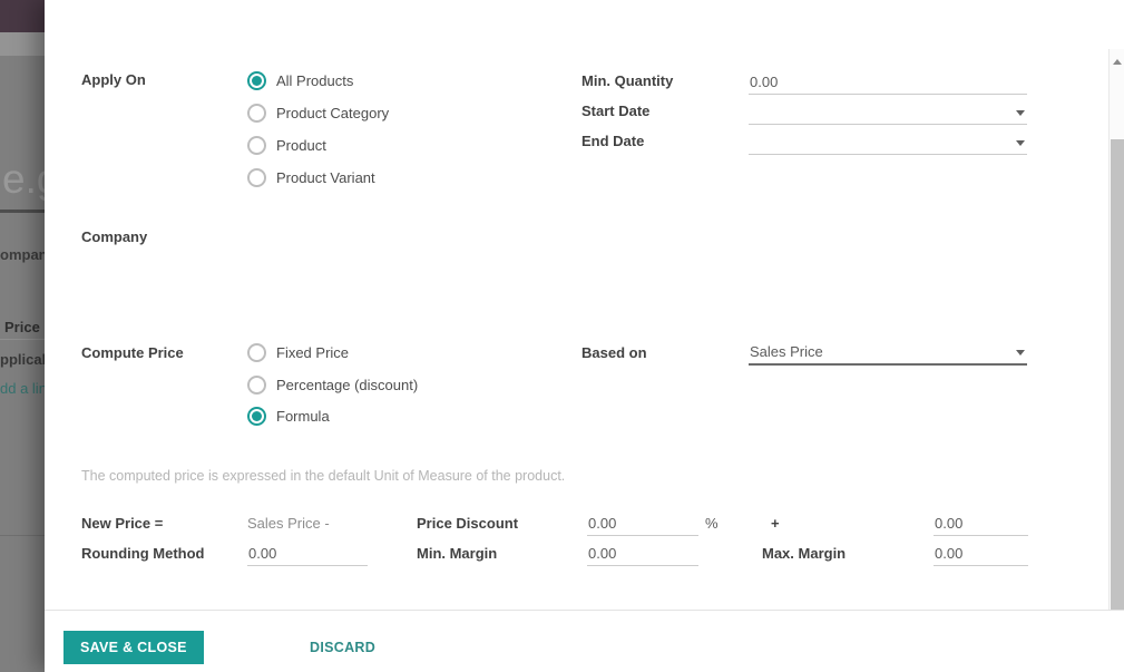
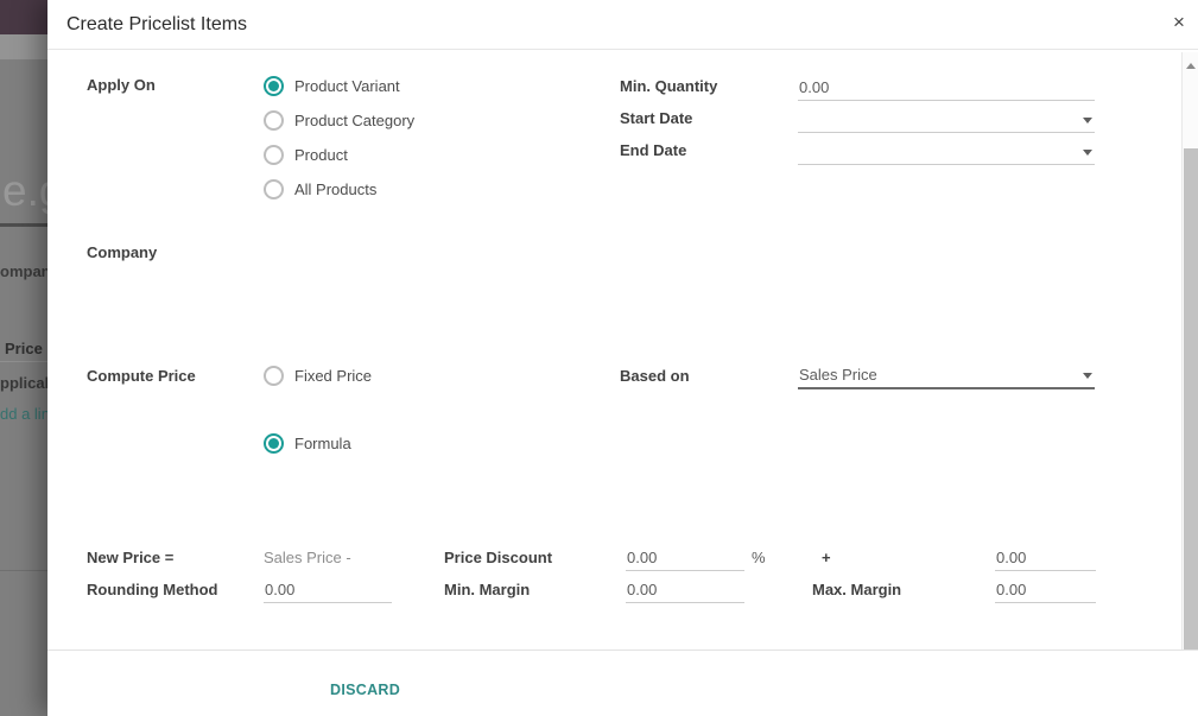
  ompan
  Price
  pplica
  dd a lin
+ Create Pricelist Items
+ ×
  Apply On
- All Products
+ Product Variant
  Product Category
  Product
- Product Variant
+ All Products
  Min. Quantity
  0.00
  Start Date
  End Date
  Company
  Compute Price
  Fixed Price
- Percentage (discount)
  Formula
  Based on
  Sales Price
- The computed price is expressed in the default Unit of Measure of the product.
  New Price =
  Sales Price -
  Price Discount
  0.00
  %
  +
  0.00
  Rounding Method
  0.00
  Min. Margin
  0.00
  Max. Margin
  0.00
- SAVE & CLOSE
  DISCARD
